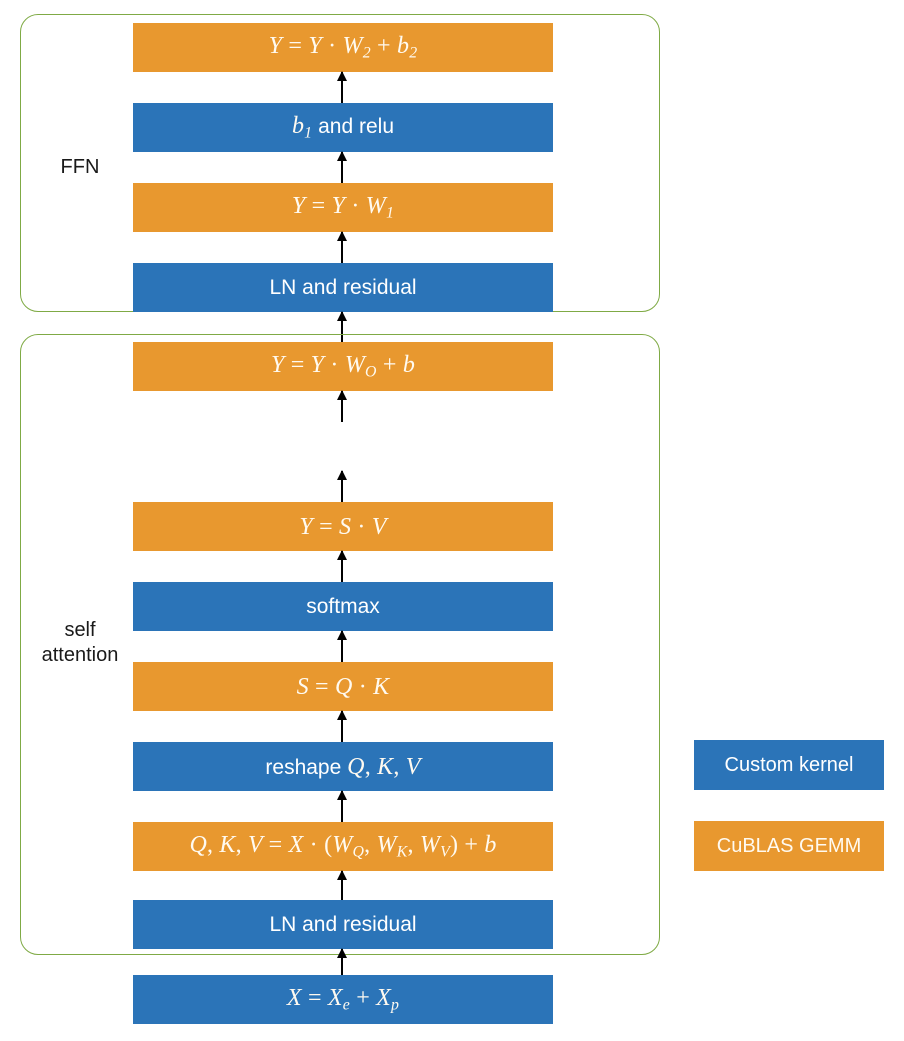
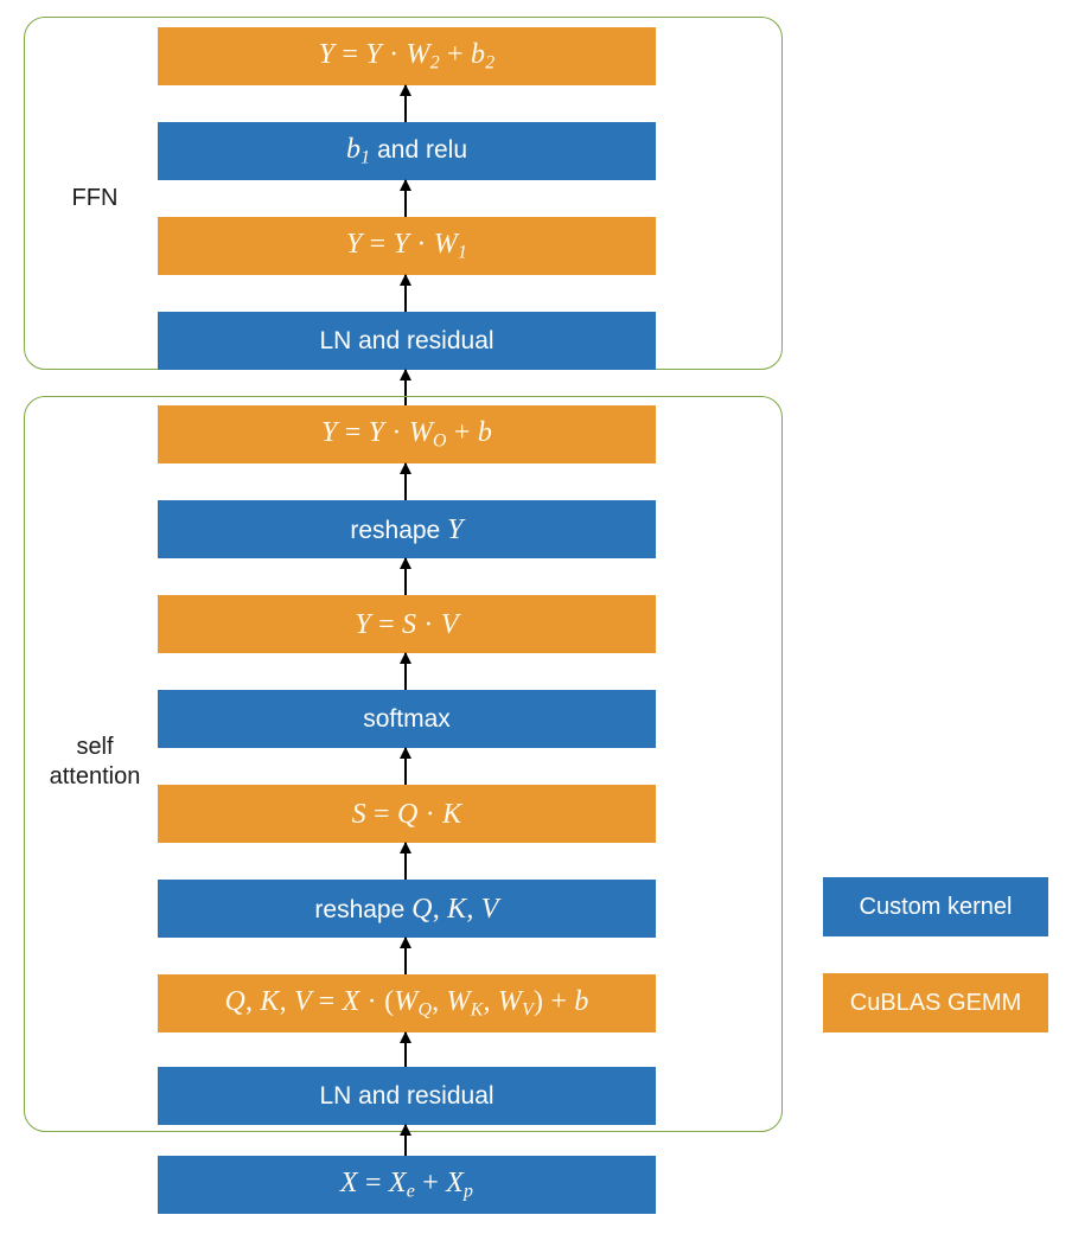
  FFN
  Y = Y · W2 + b2
  b1 and relu
  Y = Y · W1
  LN and residual
  self
  attention
  Y = Y · WO + b
+ reshape Y
  Y = S · V
  softmax
  S = Q · K
  reshape Q, K, V
  Q, K, V = X · (WQ, WK, WV) + b
  LN and residual
  X = Xe + Xp
  Custom kernel
  CuBLAS GEMM
